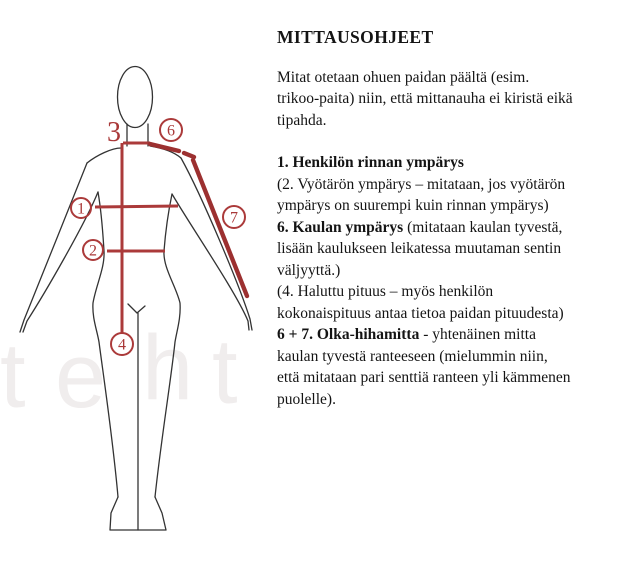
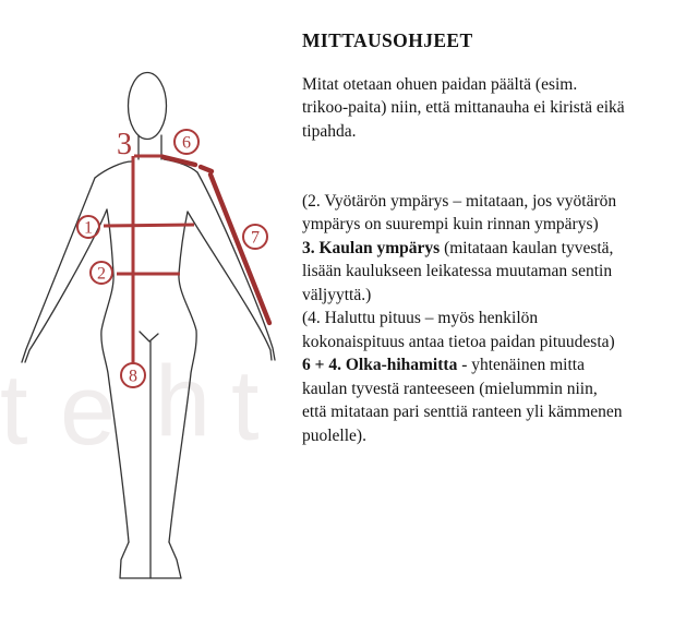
  t
  e
  h
  3
  1
  2
- 4
+ 8
  6
  7
  MITTAUSOHJEET
  Mitat otetaan ohuen paidan päältä (esim.
  trikoo-paita) niin, että mittanauha ei kiristä eikä
  tipahda.
- 1. Henkilön rinnan ympärys
  (2. Vyötärön ympärys – mitataan, jos vyötärön
  ympärys on suurempi kuin rinnan ympärys)
- 6. Kaulan ympärys (mitataan kaulan tyvestä,
+ 3. Kaulan ympärys (mitataan kaulan tyvestä,
  lisään kaulukseen leikatessa muutaman sentin
  väljyyttä.)
  (4. Haluttu pituus – myös henkilön
  kokonaispituus antaa tietoa paidan pituudesta)
- 6 + 7. Olka-hihamitta - yhtenäinen mitta
+ 6 + 4. Olka-hihamitta - yhtenäinen mitta
  kaulan tyvestä ranteeseen (mielummin niin,
  että mitataan pari senttiä ranteen yli kämmenen
  puolelle).
